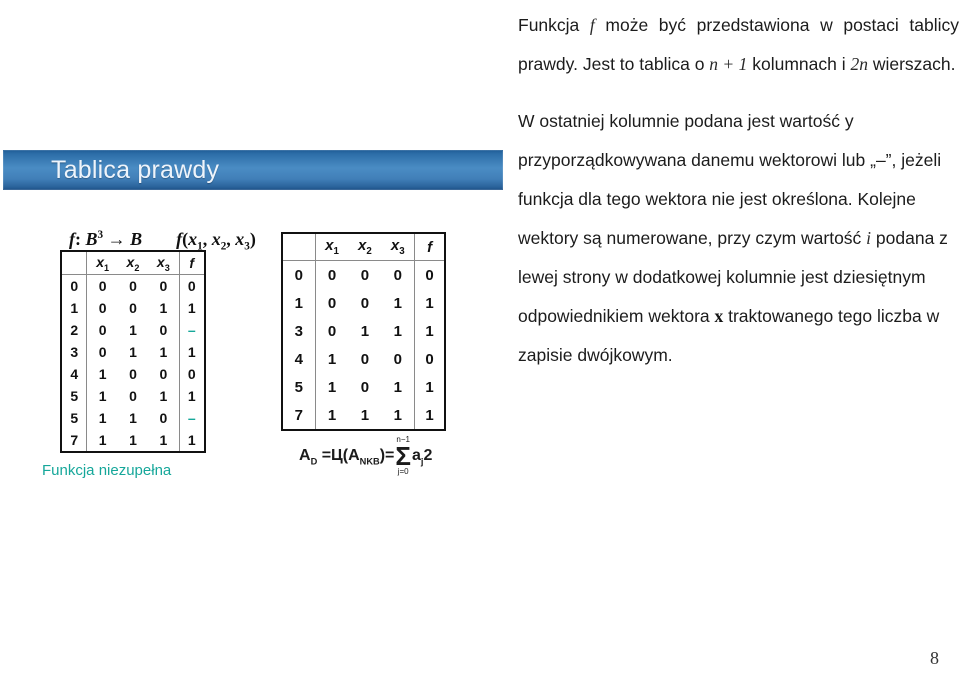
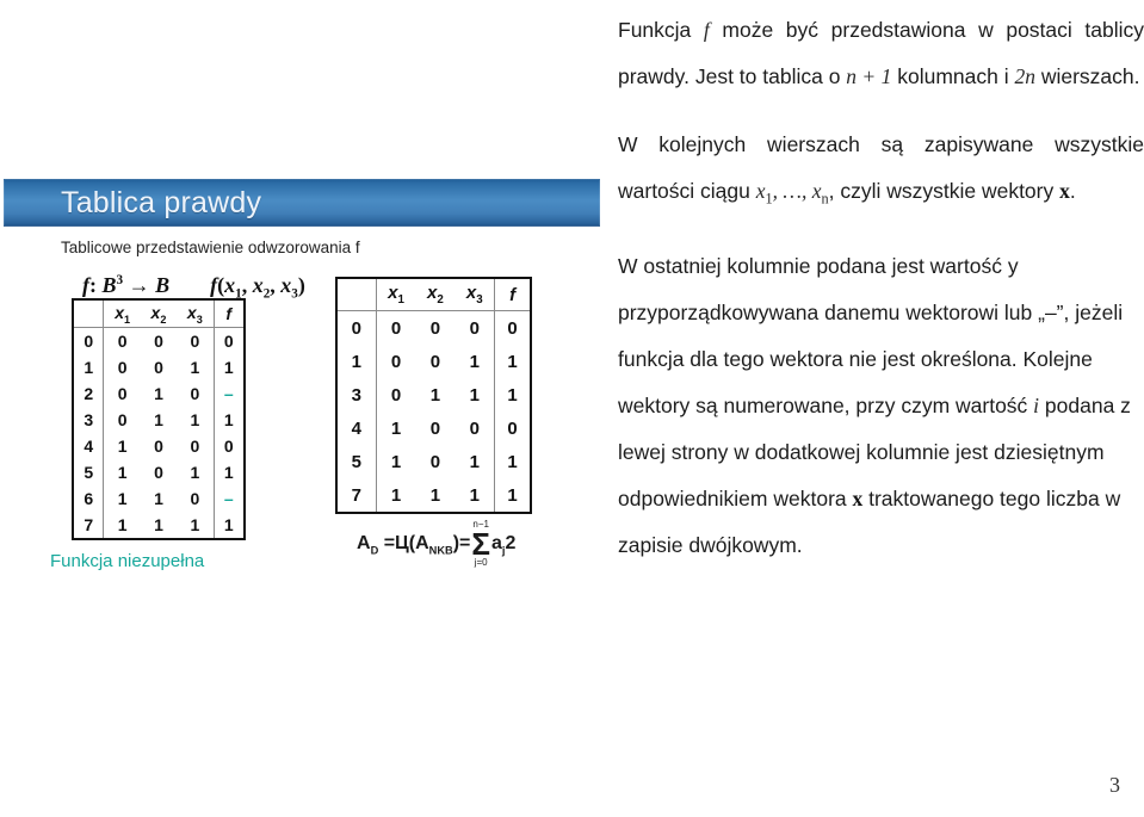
  Tablica prawdy
+ Tablicowe przedstawienie odwzorowania f
  f: B3 → B f(x1, x2, x3)
  	x1	x2	x3	f
  0	0	0	0	0
  1	0	0	1	1
  2	0	1	0	–
  3	0	1	1	1
  4	1	0	0	0
  5	1	0	1	1
- 5	1	1	0	–
+ 6	1	1	0	–
  7	1	1	1	1
  Funkcja niezupełna
  	x1	x2	x3	f
  0	0	0	0	0
  1	0	0	1	1
  3	0	1	1	1
  4	1	0	0	0
  5	1	0	1	1
  7	1	1	1	1
  AD =Ц(ANKB)=
  n−1
  Σ
  j=0
  aj2
  Funkcja f może być przedstawiona w postaci tablicy prawdy. Jest to tablica o n + 1 kolumnach i 2n wierszach.
+ W kolejnych wierszach są zapisywane wszystkie wartości ciągu x1, …, xn, czyli wszystkie wektory x.
  W ostatniej kolumnie podana jest wartość y przyporządkowywana danemu wektorowi lub „–”, jeżeli funkcja dla tego wektora nie jest określona. Kolejne wektory są numerowane, przy czym wartość i podana z lewej strony w dodatkowej kolumnie jest dziesiętnym odpowiednikiem wektora x traktowanego tego liczba w zapisie dwójkowym.
- 8
+ 3
